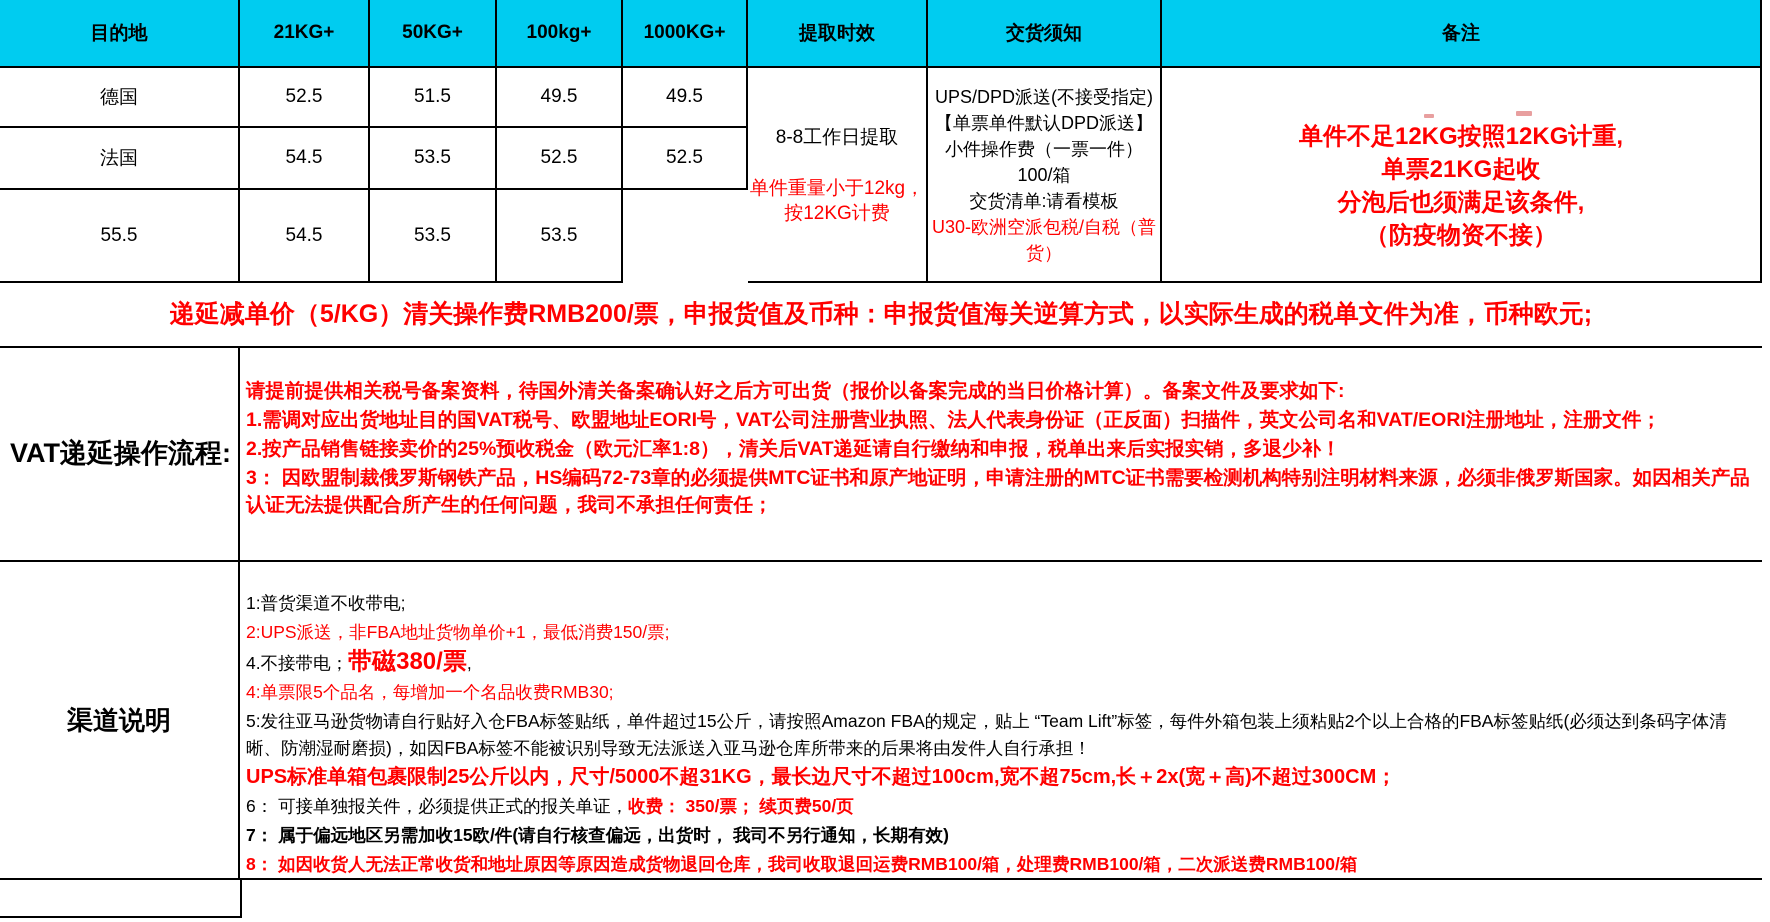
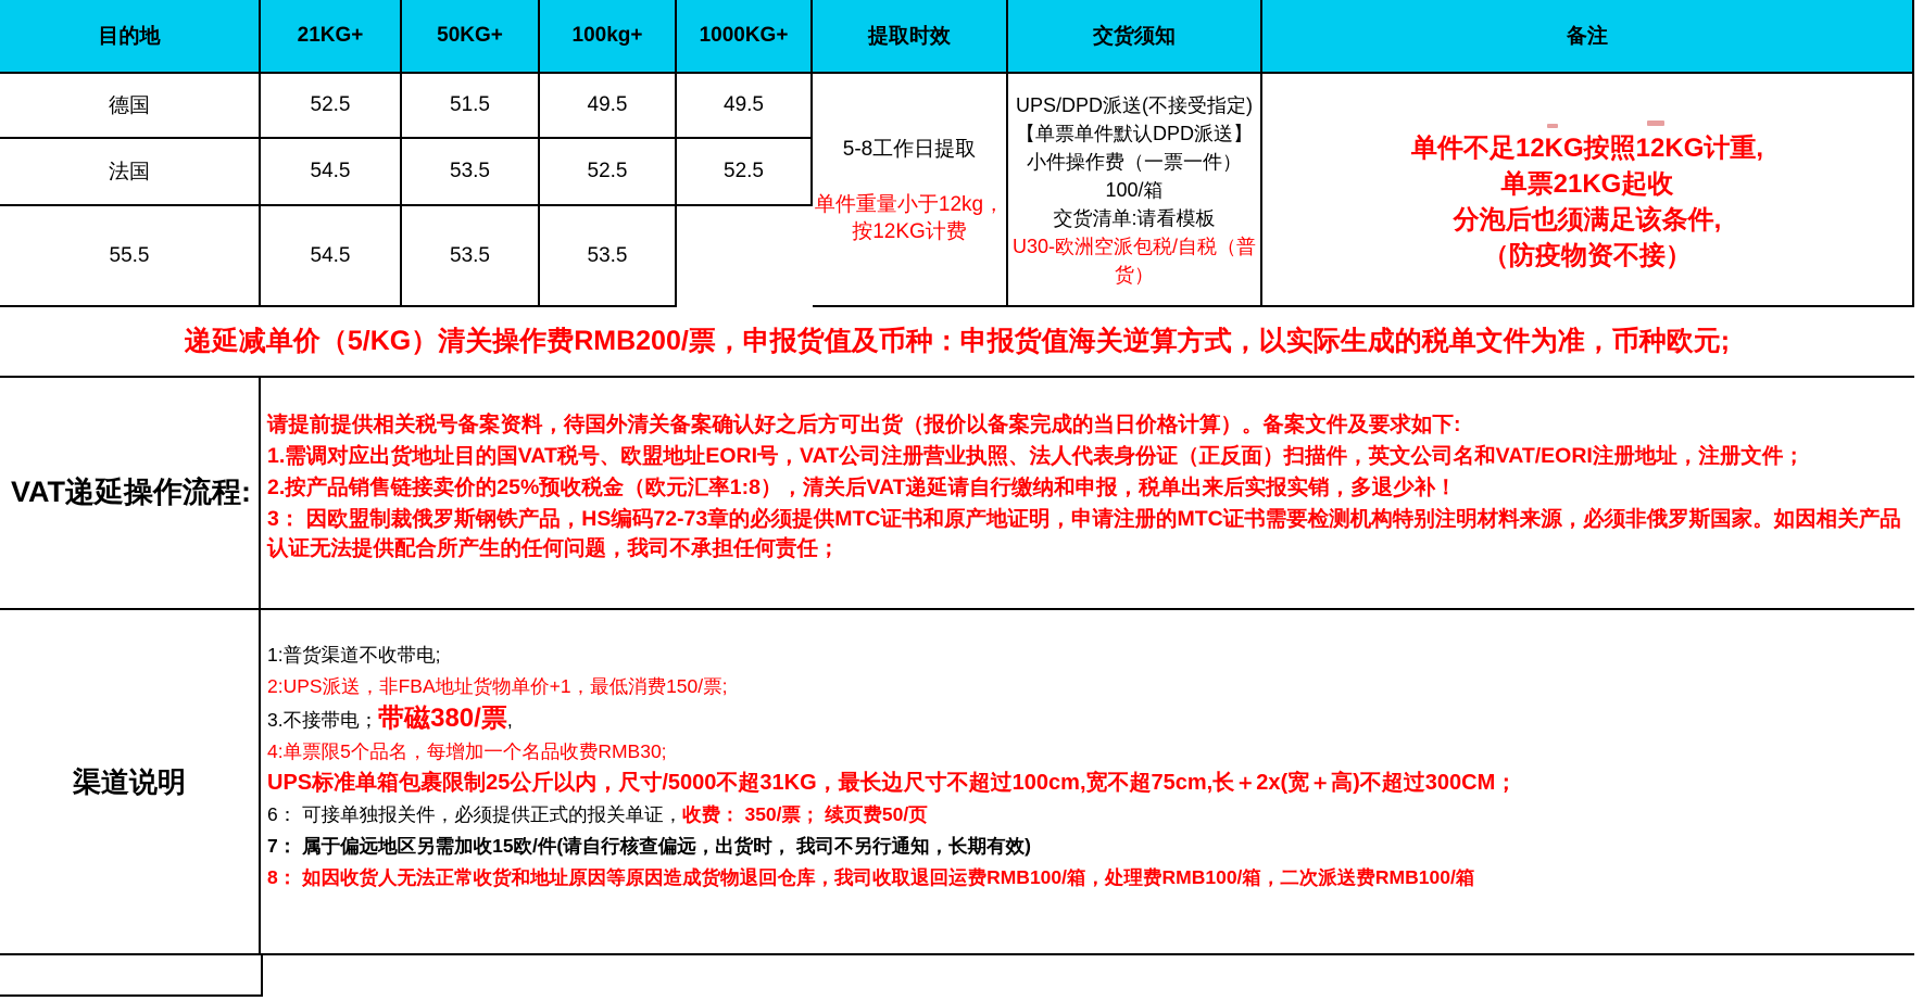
  目的地
  21KG+
  50KG+
  100kg+
  1000KG+
  提取时效
  交货须知
  备注
  德国
  52.5
  51.5
  49.5
  49.5
- 8-8工作日提取
+ 5-8工作日提取
  单件重量小于12kg，
  按12KG计费
  UPS/DPD派送(不接受指定)
  【单票单件默认DPD派送】
  小件操作费（一票一件） 100/箱
  交货清单:请看模板
  U30-欧洲空派包税/自税（普货）
  单件不足12KG按照12KG计重,
  单票21KG起收
  分泡后也须满足该条件,
  （防疫物资不接）
  法国
  54.5
  53.5
  52.5
  52.5
  55.5
  54.5
  53.5
  53.5
  递延减单价（5/KG）清关操作费RMB200/票，申报货值及币种：申报货值海关逆算方式，以实际生成的税单文件为准，币种欧元;
  VAT递延操作流程:
  请提前提供相关税号备案资料，待国外清关备案确认好之后方可出货（报价以备案完成的当日价格计算）。备案文件及要求如下:
  1.需调对应出货地址目的国VAT税号、欧盟地址EORI号，VAT公司注册营业执照、法人代表身份证（正反面）扫描件，英文公司名和VAT/EORI注册地址，注册文件；
  2.按产品销售链接卖价的25%预收税金（欧元汇率1:8），清关后VAT递延请自行缴纳和申报，税单出来后实报实销，多退少补！
  3： 因欧盟制裁俄罗斯钢铁产品，HS编码72-73章的必须提供MTC证书和原产地证明，申请注册的MTC证书需要检测机构特别注明材料来源，必须非俄罗斯国家。如因相关产品认证无法提供配合所产生的任何问题，我司不承担任何责任；
  渠道说明
  1:普货渠道不收带电;
  2:UPS派送，非FBA地址货物单价+1，最低消费150/票;
- 4.不接带电；带磁380/票,
+ 3.不接带电；带磁380/票,
  4:单票限5个品名，每增加一个名品收费RMB30;
- 5:发往亚马逊货物请自行贴好入仓FBA标签贴纸，单件超过15公斤，请按照Amazon FBA的规定，贴上 “Team Lift”标签，每件外箱包装上须粘贴2个以上合格的FBA标签贴纸(必须达到条码字体清晰、防潮湿耐磨损)，如因FBA标签不能被识别导致无法派送入亚马逊仓库所带来的后果将由发件人自行承担！
  UPS标准单箱包裹限制25公斤以内，尺寸/5000不超31KG，最长边尺寸不超过100cm,宽不超75cm,长＋2x(宽＋高)不超过300CM；
  6： 可接单独报关件，必须提供正式的报关单证，收费： 350/票； 续页费50/页
  7： 属于偏远地区另需加收15欧/件(请自行核查偏远，出货时， 我司不另行通知，长期有效)
  8： 如因收货人无法正常收货和地址原因等原因造成货物退回仓库，我司收取退回运费RMB100/箱，处理费RMB100/箱，二次派送费RMB100/箱
